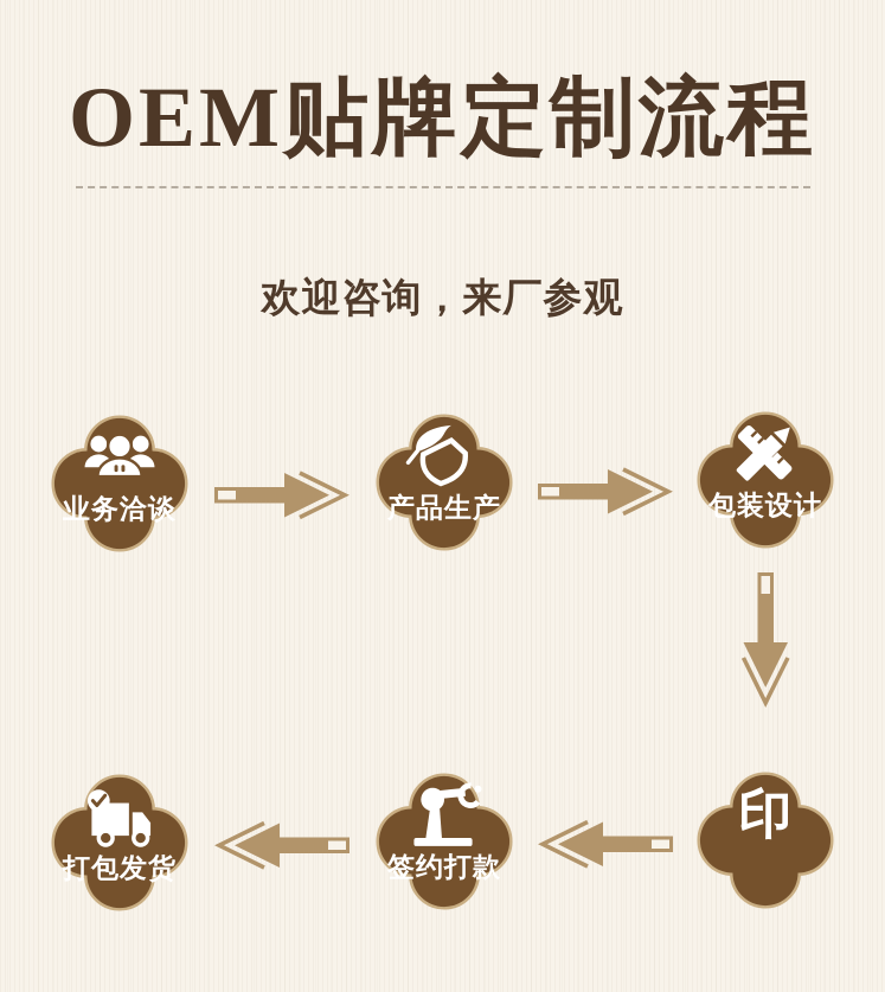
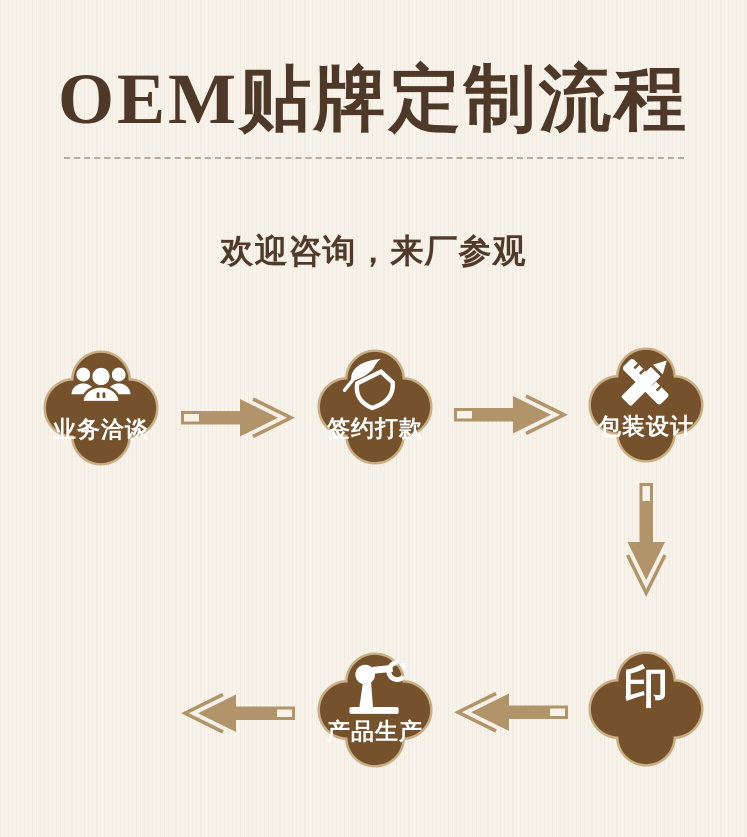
  OEM贴牌定制流程
  欢迎咨询，来厂参观
  业务洽谈
- 产品生产
+ 签约打款
  包装设计
  印
- 签约打款
+ 产品生产
- 打包发货
